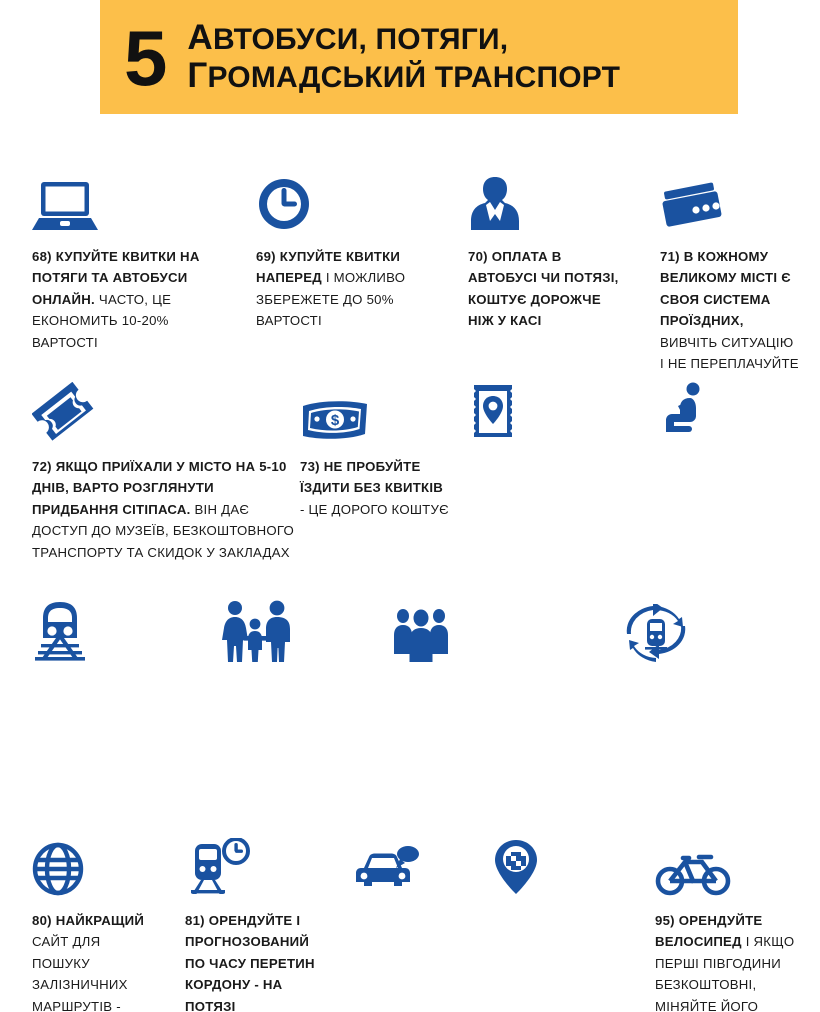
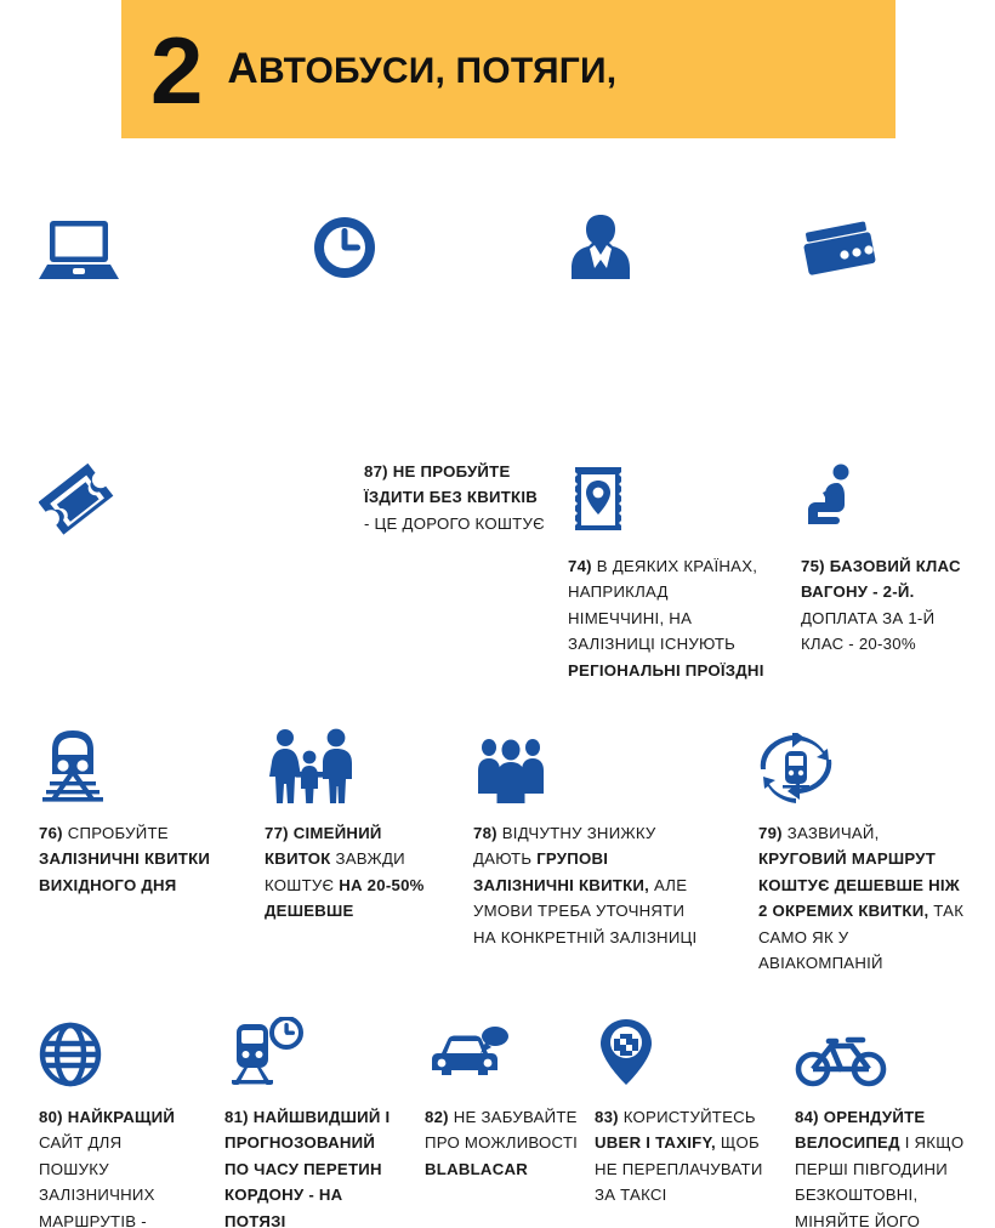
- 5
+ 2
  АВТОБУСИ, ПОТЯГИ,
- ГРОМАДСЬКИЙ ТРАНСПОРТ
- 68) КУПУЙТЕ КВИТКИ НА ПОТЯГИ ТА АВТОБУСИ ОНЛАЙН. ЧАСТО, ЦЕ ЕКОНОМИТЬ 10-20% ВАРТОСТІ
- 69) КУПУЙТЕ КВИТКИ НАПЕРЕД І МОЖЛИВО ЗБЕРЕЖЕТЕ ДО 50% ВАРТОСТІ
- 70) ОПЛАТА В АВТОБУСІ ЧИ ПОТЯЗІ, КОШТУЄ ДОРОЖЧЕ НІЖ У КАСІ
- 71) В КОЖНОМУ ВЕЛИКОМУ МІСТІ Є СВОЯ СИСТЕМА ПРОЇЗДНИХ, ВИВЧІТЬ СИТУАЦІЮ І НЕ ПЕРЕПЛАЧУЙТЕ
- 72) ЯКЩО ПРИЇХАЛИ У МІСТО НА 5-10 ДНІВ, ВАРТО РОЗГЛЯНУТИ ПРИДБАННЯ СІТІПАСА. ВІН ДАЄ ДОСТУП ДО МУЗЕЇВ, БЕЗКОШТОВНОГО ТРАНСПОРТУ ТА СКИДОК У ЗАКЛАДАХ
- $
- 73) НЕ ПРОБУЙТЕ ЇЗДИТИ БЕЗ КВИТКІВ - ЦЕ ДОРОГО КОШТУЄ
+ 87) НЕ ПРОБУЙТЕ ЇЗДИТИ БЕЗ КВИТКІВ - ЦЕ ДОРОГО КОШТУЄ
+ 74) В ДЕЯКИХ КРАЇНАХ, НАПРИКЛАД НІМЕЧЧИНІ, НА ЗАЛІЗНИЦІ ІСНУЮТЬ РЕГІОНАЛЬНІ ПРОЇЗДНІ
+ 75) БАЗОВИЙ КЛАС ВАГОНУ - 2-Й. ДОПЛАТА ЗА 1-Й КЛАС - 20-30%
+ 76) СПРОБУЙТЕ ЗАЛІЗНИЧНІ КВИТКИ ВИХІДНОГО ДНЯ
+ 77) СІМЕЙНИЙ КВИТОК ЗАВЖДИ КОШТУЄ НА 20-50% ДЕШЕВШЕ
+ 78) ВІДЧУТНУ ЗНИЖКУ ДАЮТЬ ГРУПОВІ ЗАЛІЗНИЧНІ КВИТКИ, АЛЕ УМОВИ ТРЕБА УТОЧНЯТИ НА КОНКРЕТНІЙ ЗАЛІЗНИЦІ
+ 79) ЗАЗВИЧАЙ, КРУГОВИЙ МАРШРУТ КОШТУЄ ДЕШЕВШЕ НІЖ 2 ОКРЕМИХ КВИТКИ, ТАК САМО ЯК У АВІАКОМПАНІЙ
  80) НАЙКРАЩИЙ САЙТ ДЛЯ ПОШУКУ ЗАЛІЗНИЧНИХ МАРШРУТІВ -
- 81) ОРЕНДУЙТЕ І ПРОГНОЗОВАНИЙ ПО ЧАСУ ПЕРЕТИН КОРДОНУ - НА ПОТЯЗІ
+ 81) НАЙШВИДШИЙ І ПРОГНОЗОВАНИЙ ПО ЧАСУ ПЕРЕТИН КОРДОНУ - НА ПОТЯЗІ
+ 82) НЕ ЗАБУВАЙТЕ ПРО МОЖЛИВОСТІ BLABLACAR
+ 83) КОРИСТУЙТЕСЬ UBER І TAXIFY, ЩОБ НЕ ПЕРЕПЛАЧУВАТИ ЗА ТАКСІ
- 95) ОРЕНДУЙТЕ ВЕЛОСИПЕД І ЯКЩО ПЕРШІ ПІВГОДИНИ БЕЗКОШТОВНІ, МІНЯЙТЕ ЙОГО
+ 84) ОРЕНДУЙТЕ ВЕЛОСИПЕД І ЯКЩО ПЕРШІ ПІВГОДИНИ БЕЗКОШТОВНІ, МІНЯЙТЕ ЙОГО
